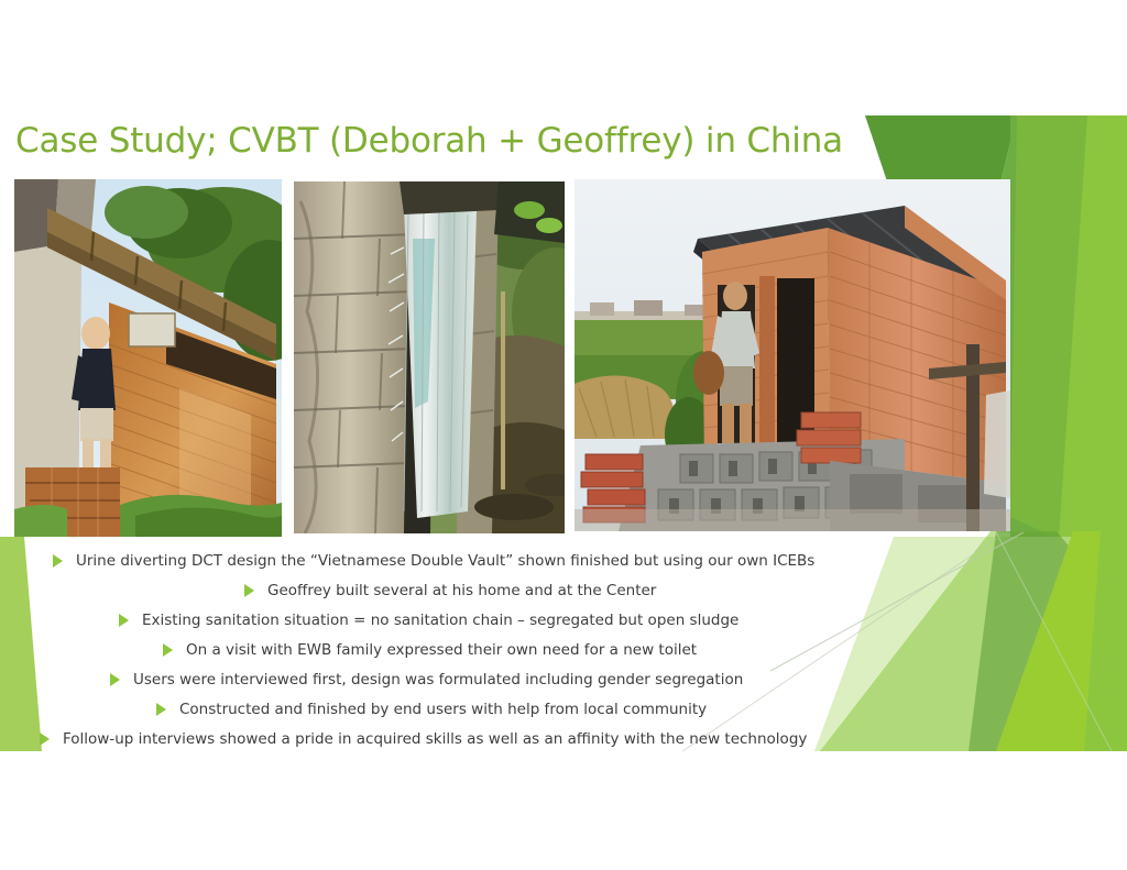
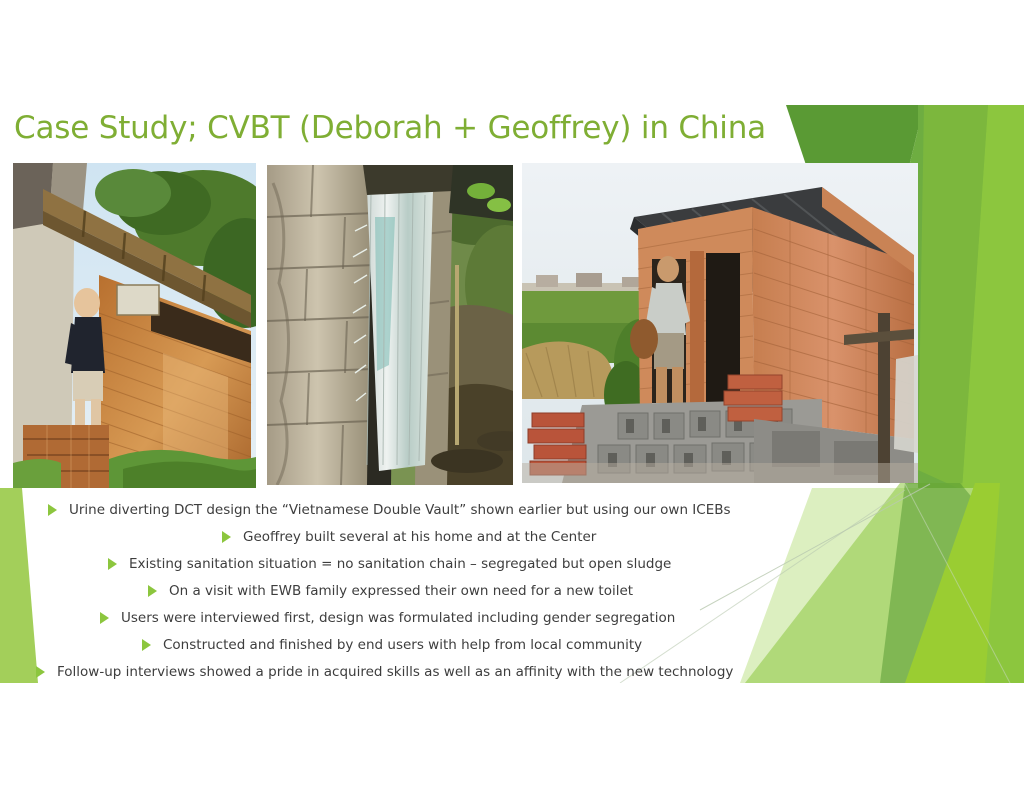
  Case Study; CVBT (Deborah + Geoffrey) in China
- Urine diverting DCT design the “Vietnamese Double Vault” shown finished but using our own ICEBs
+ Urine diverting DCT design the “Vietnamese Double Vault” shown earlier but using our own ICEBs
  Geoffrey built several at his home and at the Center
  Existing sanitation situation = no sanitation chain – segregated but open sludge
  On a visit with EWB family expressed their own need for a new toilet
  Users were interviewed first, design was formulated including gender segregation
  Constructed and finished by end users with help from local community
  Follow-up interviews showed a pride in acquired skills as well as an affinity with the new technology
